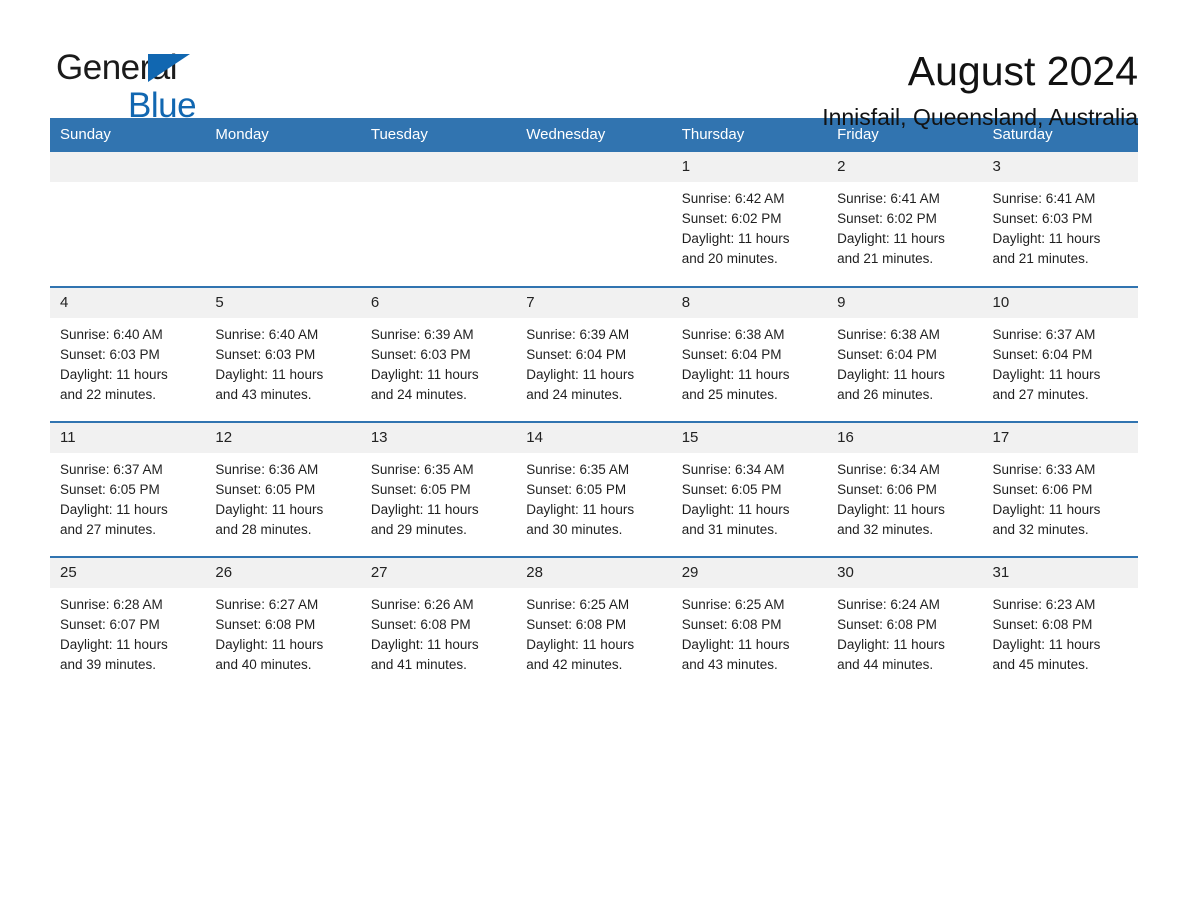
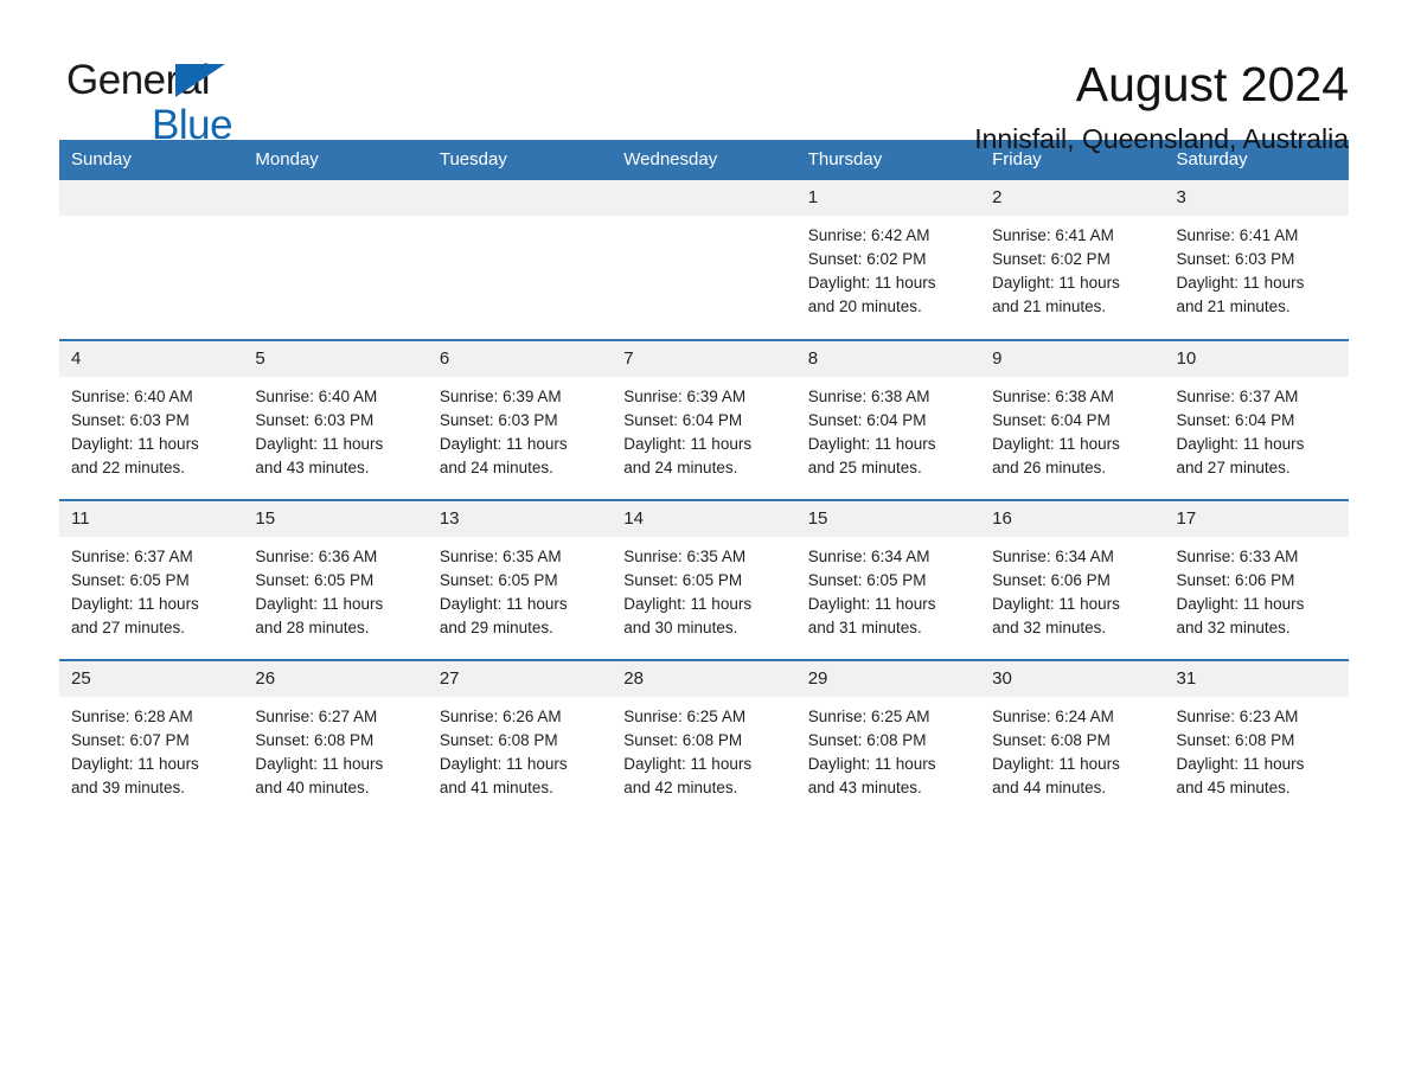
  General
  Blue
  August 2024
  Innisfail, Queensland, Australia
  Sunday	Monday	Tuesday	Wednesday	Thursday	Friday	Saturday
  				1Sunrise: 6:42 AMSunset: 6:02 PMDaylight: 11 hoursand 20 minutes.	2Sunrise: 6:41 AMSunset: 6:02 PMDaylight: 11 hoursand 21 minutes.	3Sunrise: 6:41 AMSunset: 6:03 PMDaylight: 11 hoursand 21 minutes.
  4Sunrise: 6:40 AMSunset: 6:03 PMDaylight: 11 hoursand 22 minutes.	5Sunrise: 6:40 AMSunset: 6:03 PMDaylight: 11 hoursand 43 minutes.	6Sunrise: 6:39 AMSunset: 6:03 PMDaylight: 11 hoursand 24 minutes.	7Sunrise: 6:39 AMSunset: 6:04 PMDaylight: 11 hoursand 24 minutes.	8Sunrise: 6:38 AMSunset: 6:04 PMDaylight: 11 hoursand 25 minutes.	9Sunrise: 6:38 AMSunset: 6:04 PMDaylight: 11 hoursand 26 minutes.	10Sunrise: 6:37 AMSunset: 6:04 PMDaylight: 11 hoursand 27 minutes.
- 11Sunrise: 6:37 AMSunset: 6:05 PMDaylight: 11 hoursand 27 minutes.	12Sunrise: 6:36 AMSunset: 6:05 PMDaylight: 11 hoursand 28 minutes.	13Sunrise: 6:35 AMSunset: 6:05 PMDaylight: 11 hoursand 29 minutes.	14Sunrise: 6:35 AMSunset: 6:05 PMDaylight: 11 hoursand 30 minutes.	15Sunrise: 6:34 AMSunset: 6:05 PMDaylight: 11 hoursand 31 minutes.	16Sunrise: 6:34 AMSunset: 6:06 PMDaylight: 11 hoursand 32 minutes.	17Sunrise: 6:33 AMSunset: 6:06 PMDaylight: 11 hoursand 32 minutes.
+ 11Sunrise: 6:37 AMSunset: 6:05 PMDaylight: 11 hoursand 27 minutes.	15Sunrise: 6:36 AMSunset: 6:05 PMDaylight: 11 hoursand 28 minutes.	13Sunrise: 6:35 AMSunset: 6:05 PMDaylight: 11 hoursand 29 minutes.	14Sunrise: 6:35 AMSunset: 6:05 PMDaylight: 11 hoursand 30 minutes.	15Sunrise: 6:34 AMSunset: 6:05 PMDaylight: 11 hoursand 31 minutes.	16Sunrise: 6:34 AMSunset: 6:06 PMDaylight: 11 hoursand 32 minutes.	17Sunrise: 6:33 AMSunset: 6:06 PMDaylight: 11 hoursand 32 minutes.
  25Sunrise: 6:28 AMSunset: 6:07 PMDaylight: 11 hoursand 39 minutes.	26Sunrise: 6:27 AMSunset: 6:08 PMDaylight: 11 hoursand 40 minutes.	27Sunrise: 6:26 AMSunset: 6:08 PMDaylight: 11 hoursand 41 minutes.	28Sunrise: 6:25 AMSunset: 6:08 PMDaylight: 11 hoursand 42 minutes.	29Sunrise: 6:25 AMSunset: 6:08 PMDaylight: 11 hoursand 43 minutes.	30Sunrise: 6:24 AMSunset: 6:08 PMDaylight: 11 hoursand 44 minutes.	31Sunrise: 6:23 AMSunset: 6:08 PMDaylight: 11 hoursand 45 minutes.
